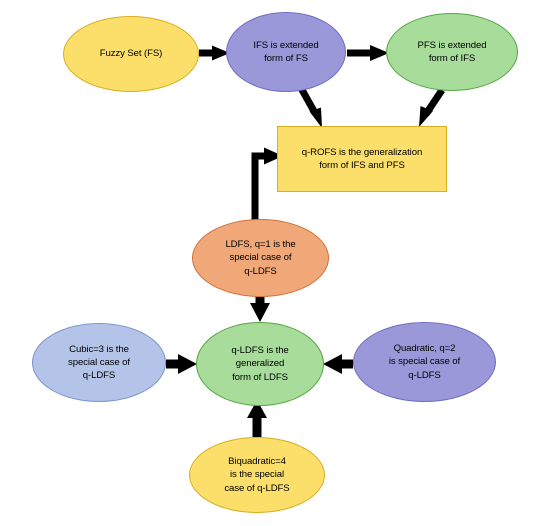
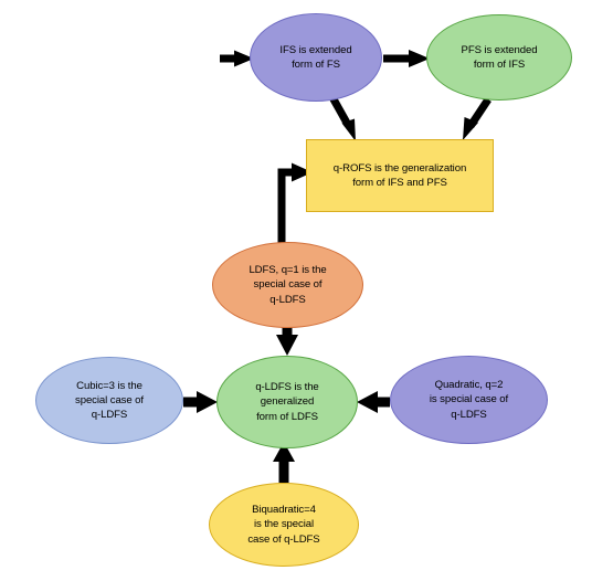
- Fuzzy Set (FS)
  IFS is extended
  form of FS
  PFS is extended
  form of IFS
  q-ROFS is the generalization
  form of IFS and PFS
  LDFS, q=1 is the
  special case of
  q-LDFS
  q-LDFS is the
  generalized
  form of LDFS
  Cubic=3 is the
  special case of
  q-LDFS
  Quadratic, q=2
  is special case of
  q-LDFS
  Biquadratic=4
  is the special
  case of q-LDFS
